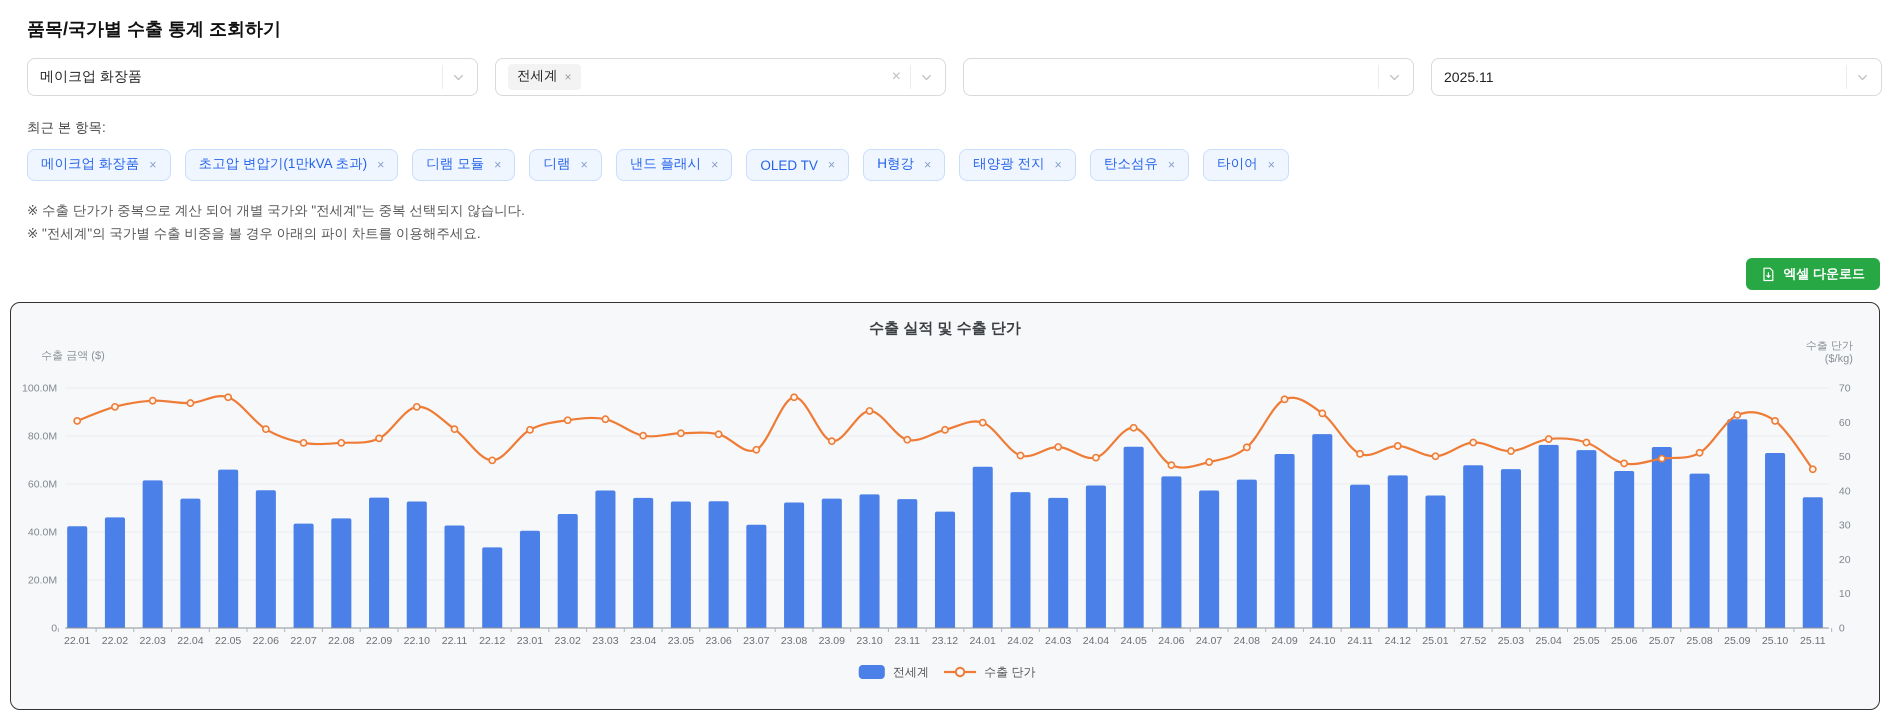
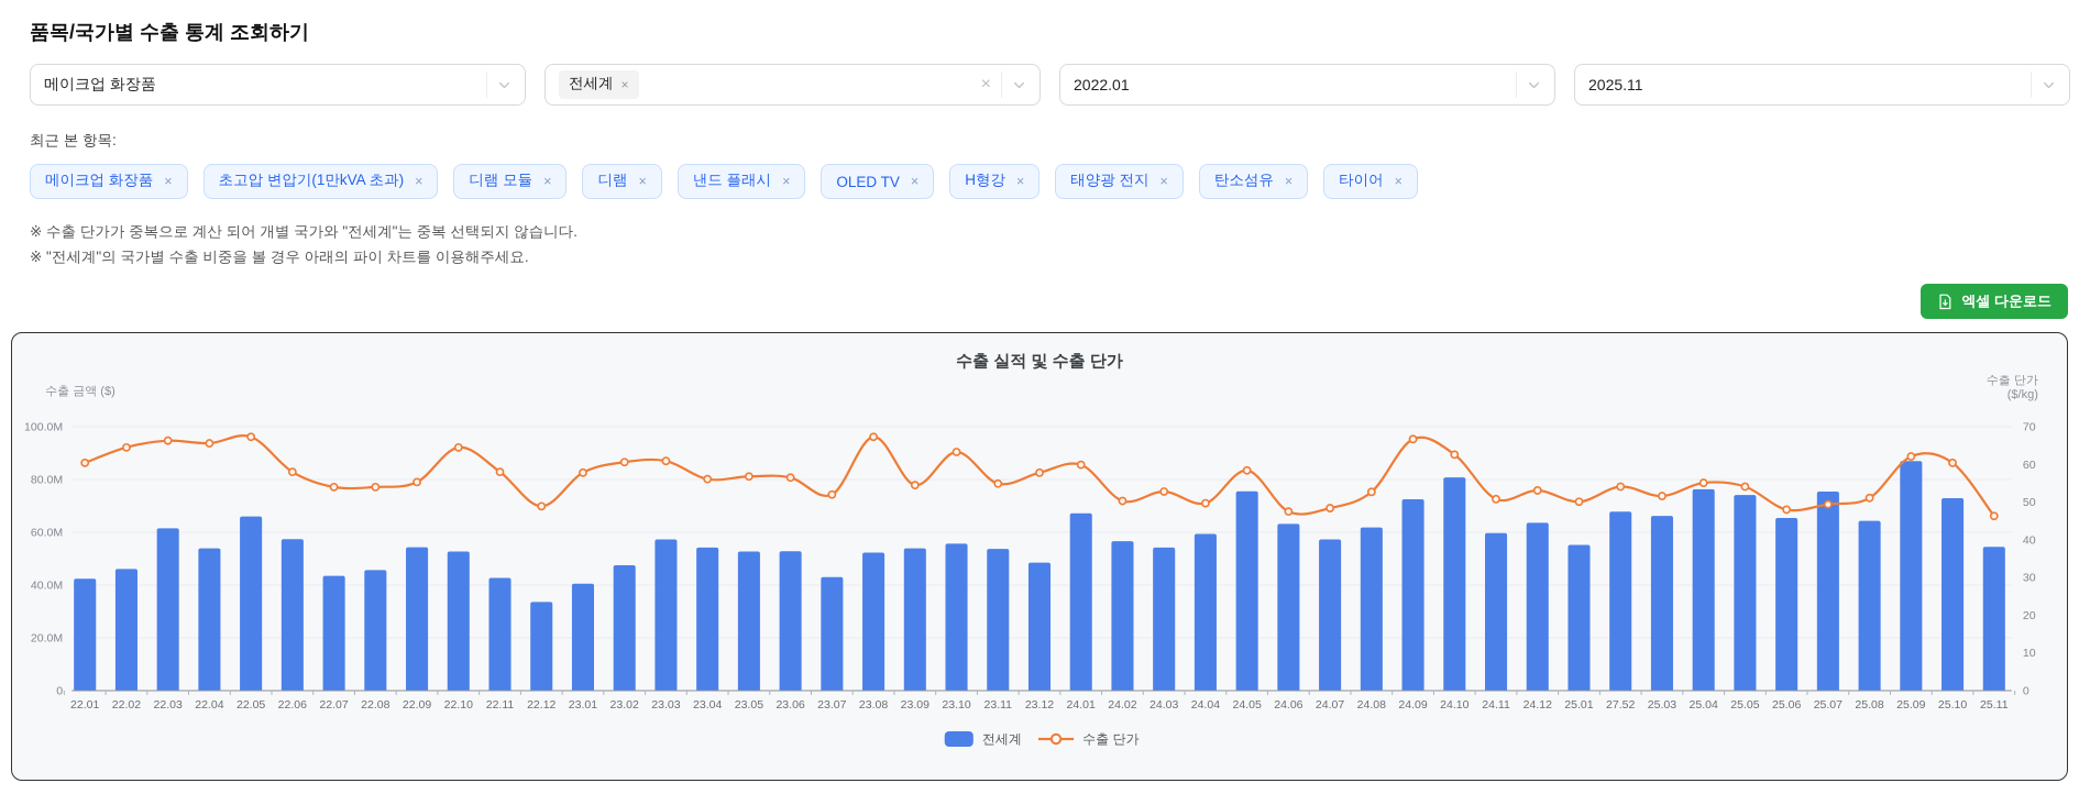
  품목/국가별 수출 통계 조회하기
  메이크업 화장품
  전세계
  ×
  ×
+ 2022.01
  2025.11
  최근 본 항목:
  메이크업 화장품
  ×
  초고압 변압기(1만kVA 초과)
  ×
  디램 모듈
  ×
  디램
  ×
  낸드 플래시
  ×
  OLED TV
  ×
  H형강
  ×
  태양광 전지
  ×
  탄소섬유
  ×
  타이어
  ×
  ※ 수출 단가가 중복으로 계산 되어 개별 국가와 "전세계"는 중복 선택되지 않습니다.
  ※ "전세계"의 국가별 수출 비중을 볼 경우 아래의 파이 차트를 이용해주세요.
  엑셀 다운로드
  수출 실적 및 수출 단가
  수출 금액 ($)
  수출 단가
  ($/kg)
  0
  20.0M
  40.0M
  60.0M
  80.0M
  100.0M
  0
  10
  20
  30
  40
  50
  60
  70
  22.01
  22.02
  22.03
  22.04
  22.05
  22.06
  22.07
  22.08
  22.09
  22.10
  22.11
  22.12
  23.01
  23.02
  23.03
  23.04
  23.05
  23.06
  23.07
  23.08
  23.09
  23.10
  23.11
  23.12
  24.01
  24.02
  24.03
  24.04
  24.05
  24.06
  24.07
  24.08
  24.09
  24.10
  24.11
  24.12
  25.01
  27.52
  25.03
  25.04
  25.05
  25.06
  25.07
  25.08
  25.09
  25.10
  25.11
  전세계
  수출 단가
